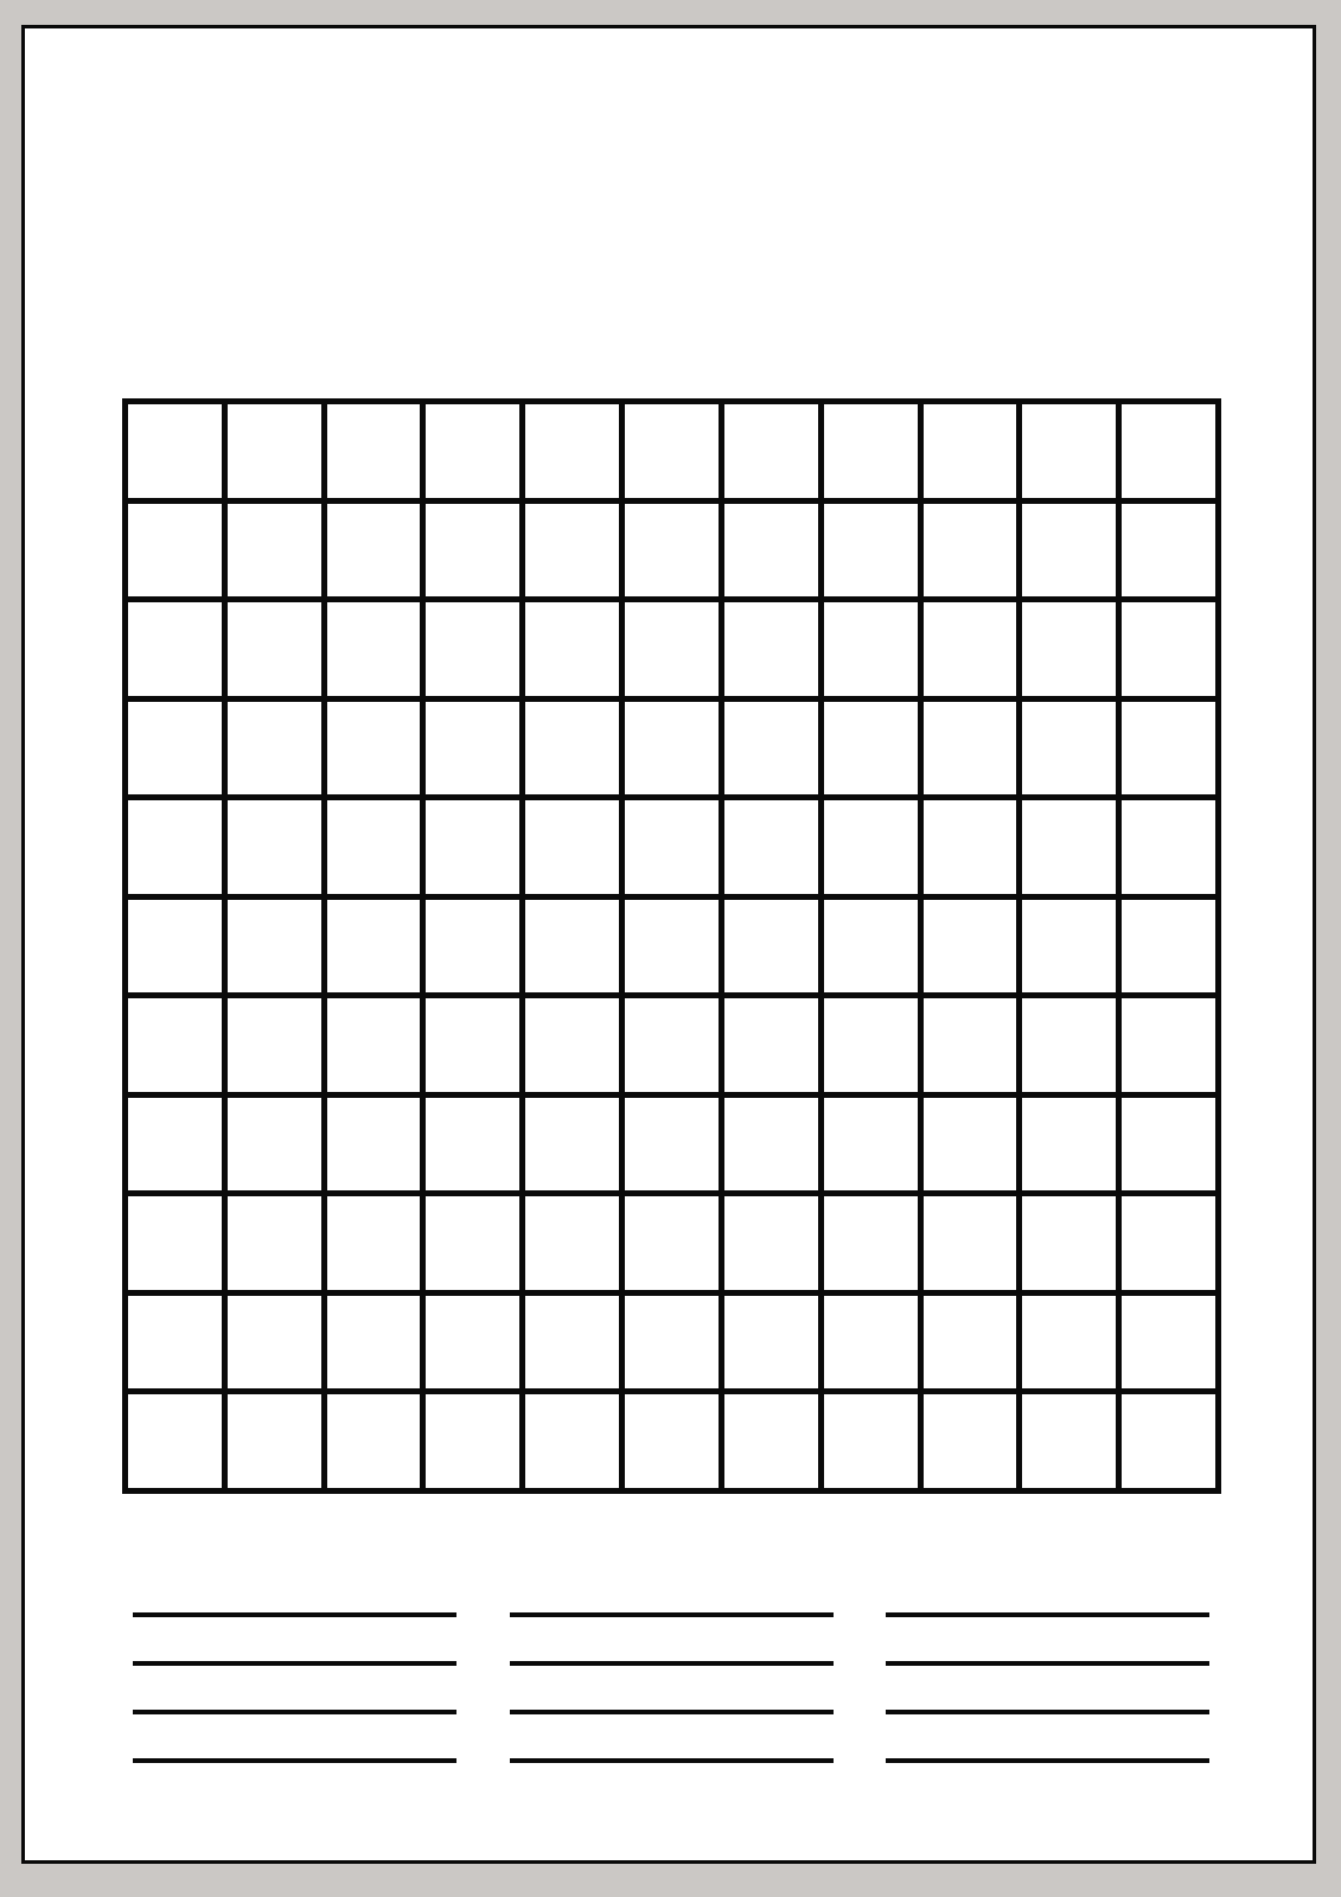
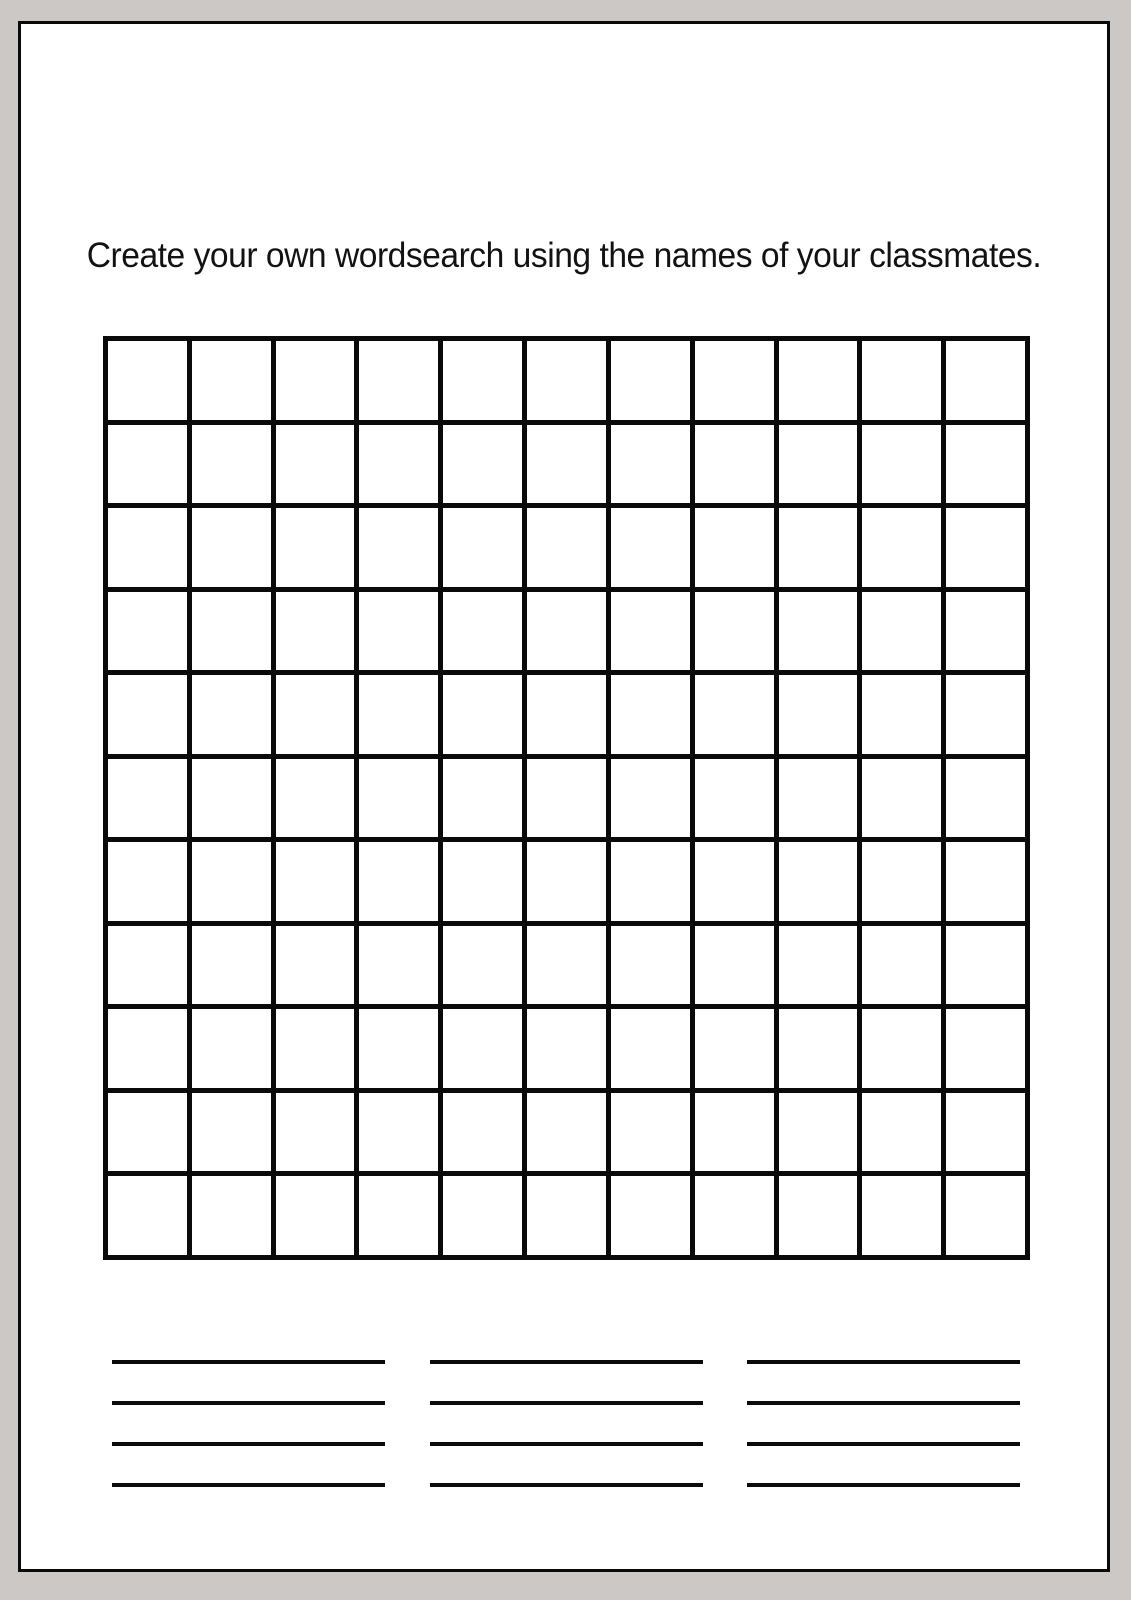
+ Create your own wordsearch using the names of your classmates.
